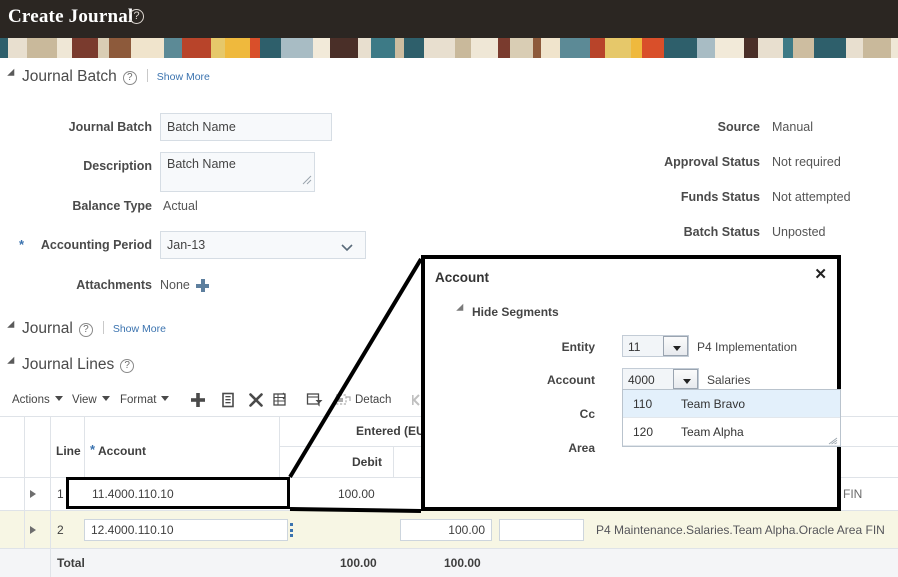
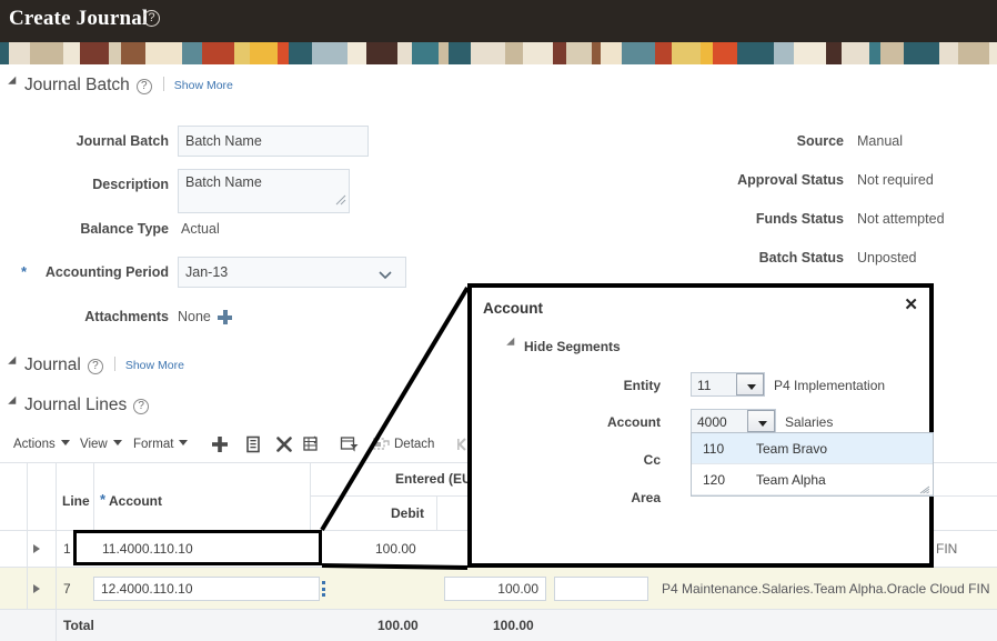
  Create Journal
  ?
  Journal Batch ? Show More
  Journal Batch
  Batch Name
  Description
  Batch Name
  Balance Type
  Actual
  *
  Accounting Period
  Jan-13
  Attachments
  None
  Source
  Manual
  Approval Status
  Not required
  Funds Status
  Not attempted
  Batch Status
  Unposted
  Journal ? Show More
  Journal Lines ?
  Actions
  View
  Format
  Detach
  Line
  *
  Account
  Entered (E
  Debit
  1
  11.4000.110.10
  100.00
  FIN
- 2
+ 7
  12.4000.110.10
  100.00
- P4 Maintenance.Salaries.Team Alpha.Oracle Area FIN
+ P4 Maintenance.Salaries.Team Alpha.Oracle Cloud FIN
  Total
  100.00
  100.00
  Account
  ✕
  Hide Segments
  Entity
  11
  P4 Implementation
  Account
  4000
  Salaries
  Cc
  Area
  110
  Team Bravo
  120
  Team Alpha
